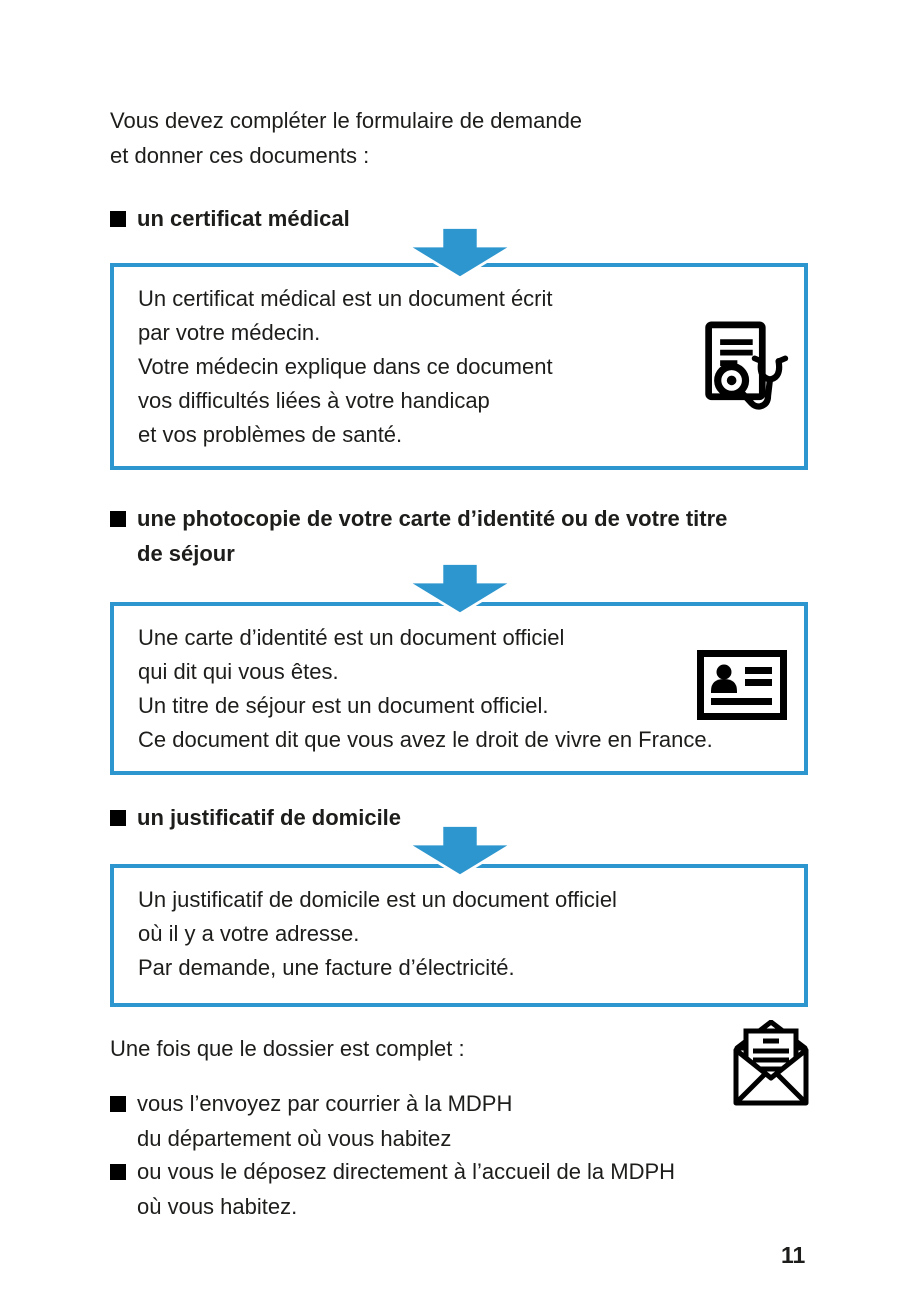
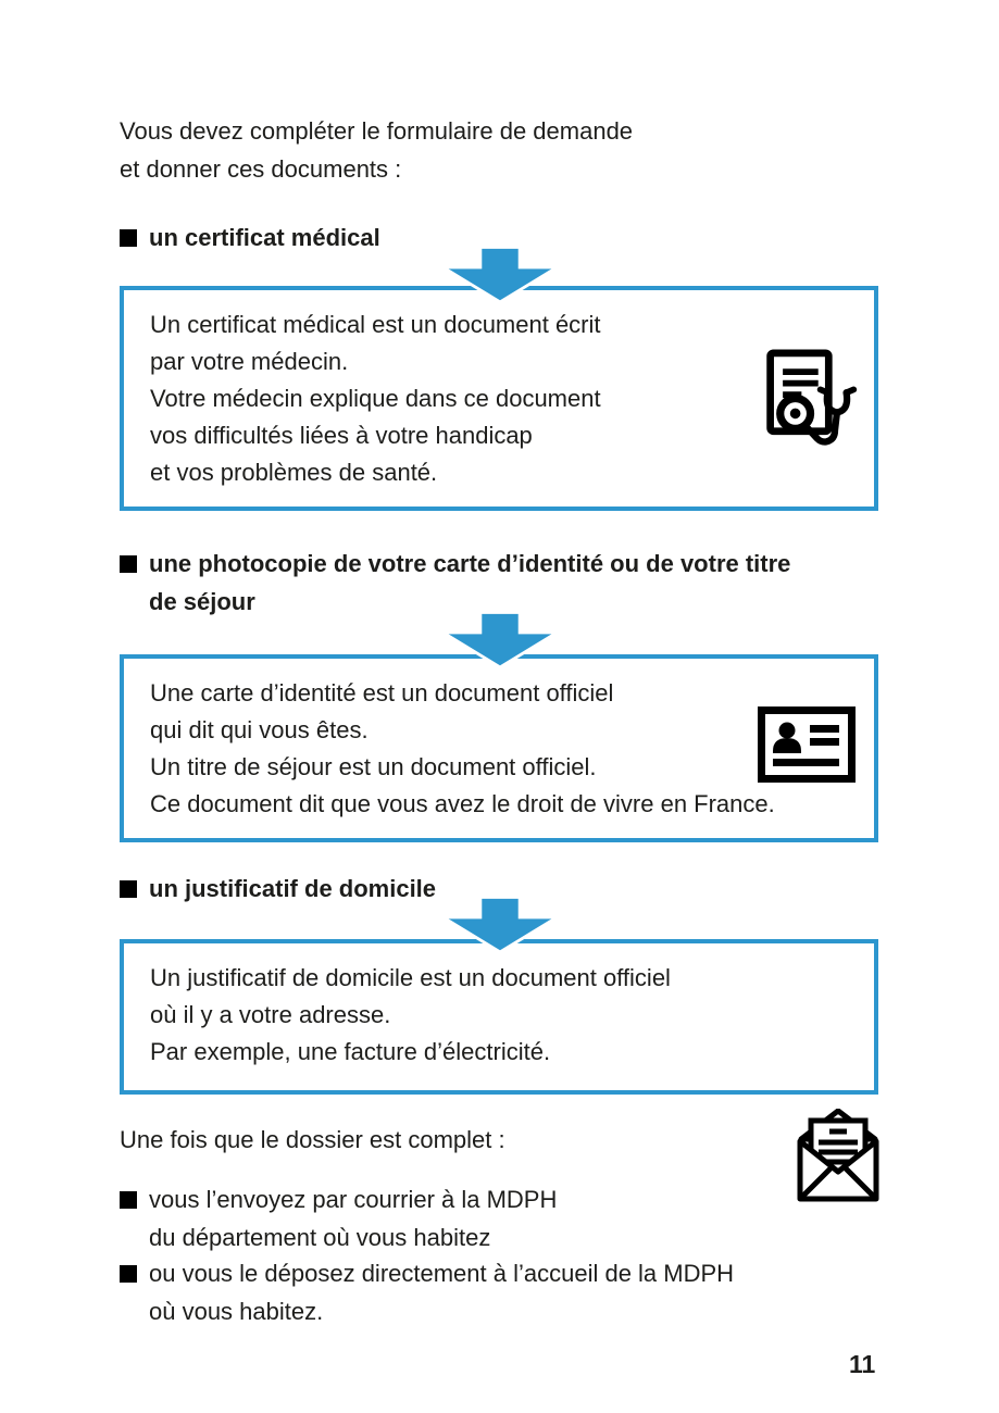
  Vous devez compléter le formulaire de demande
  et donner ces documents :
  un certificat médical
  Un certificat médical est un document écrit
  par votre médecin.
  Votre médecin explique dans ce document
  vos difficultés liées à votre handicap
  et vos problèmes de santé.
  une photocopie de votre carte d’identité ou de votre titre
  de séjour
  Une carte d’identité est un document officiel
  qui dit qui vous êtes.
  Un titre de séjour est un document officiel.
  Ce document dit que vous avez le droit de vivre en France.
  un justificatif de domicile
  Un justificatif de domicile est un document officiel
  où il y a votre adresse.
- Par demande, une facture d’électricité.
+ Par exemple, une facture d’électricité.
  Une fois que le dossier est complet :
  vous l’envoyez par courrier à la MDPH
  du département où vous habitez
  ou vous le déposez directement à l’accueil de la MDPH
  où vous habitez.
  11
